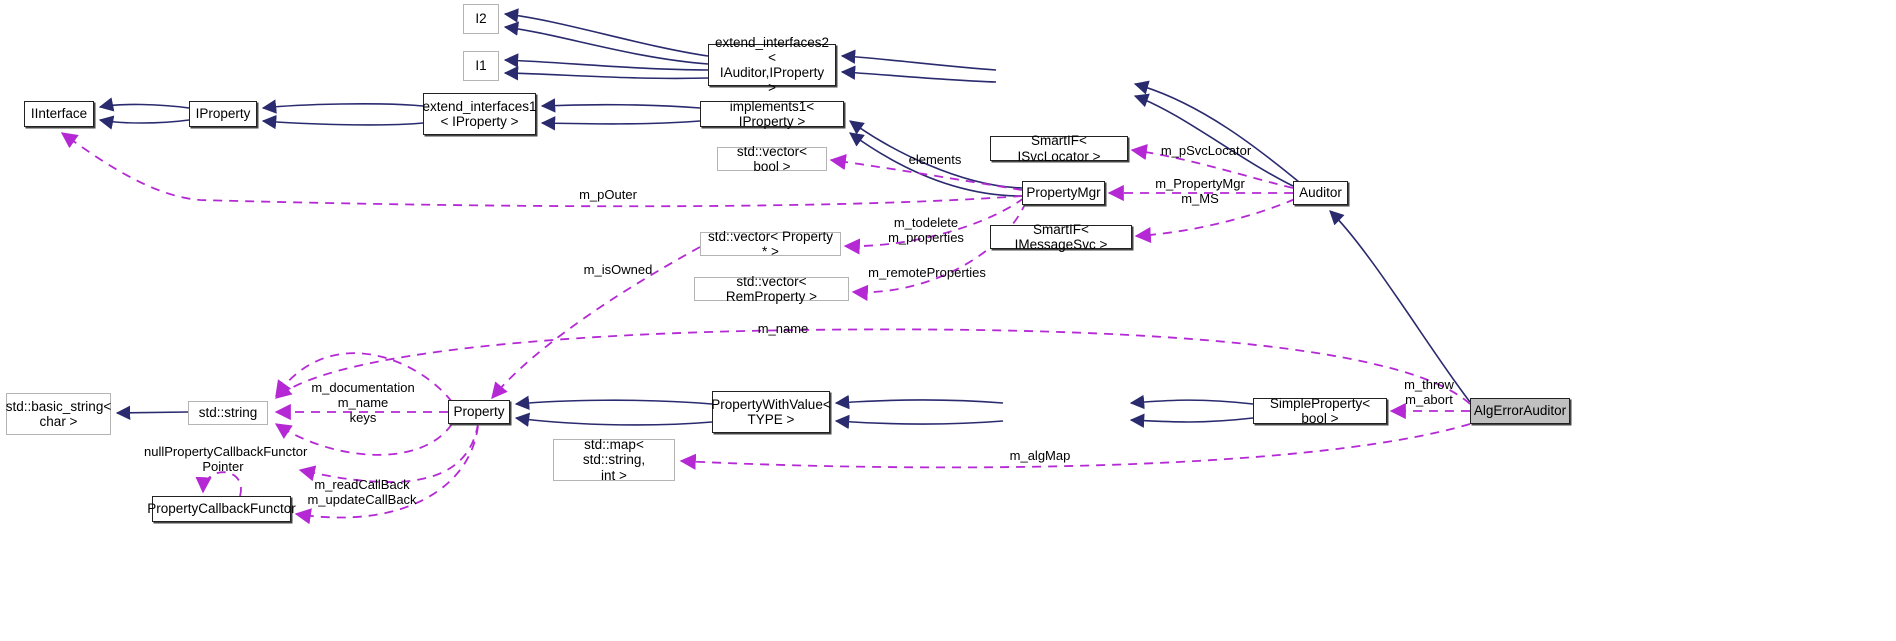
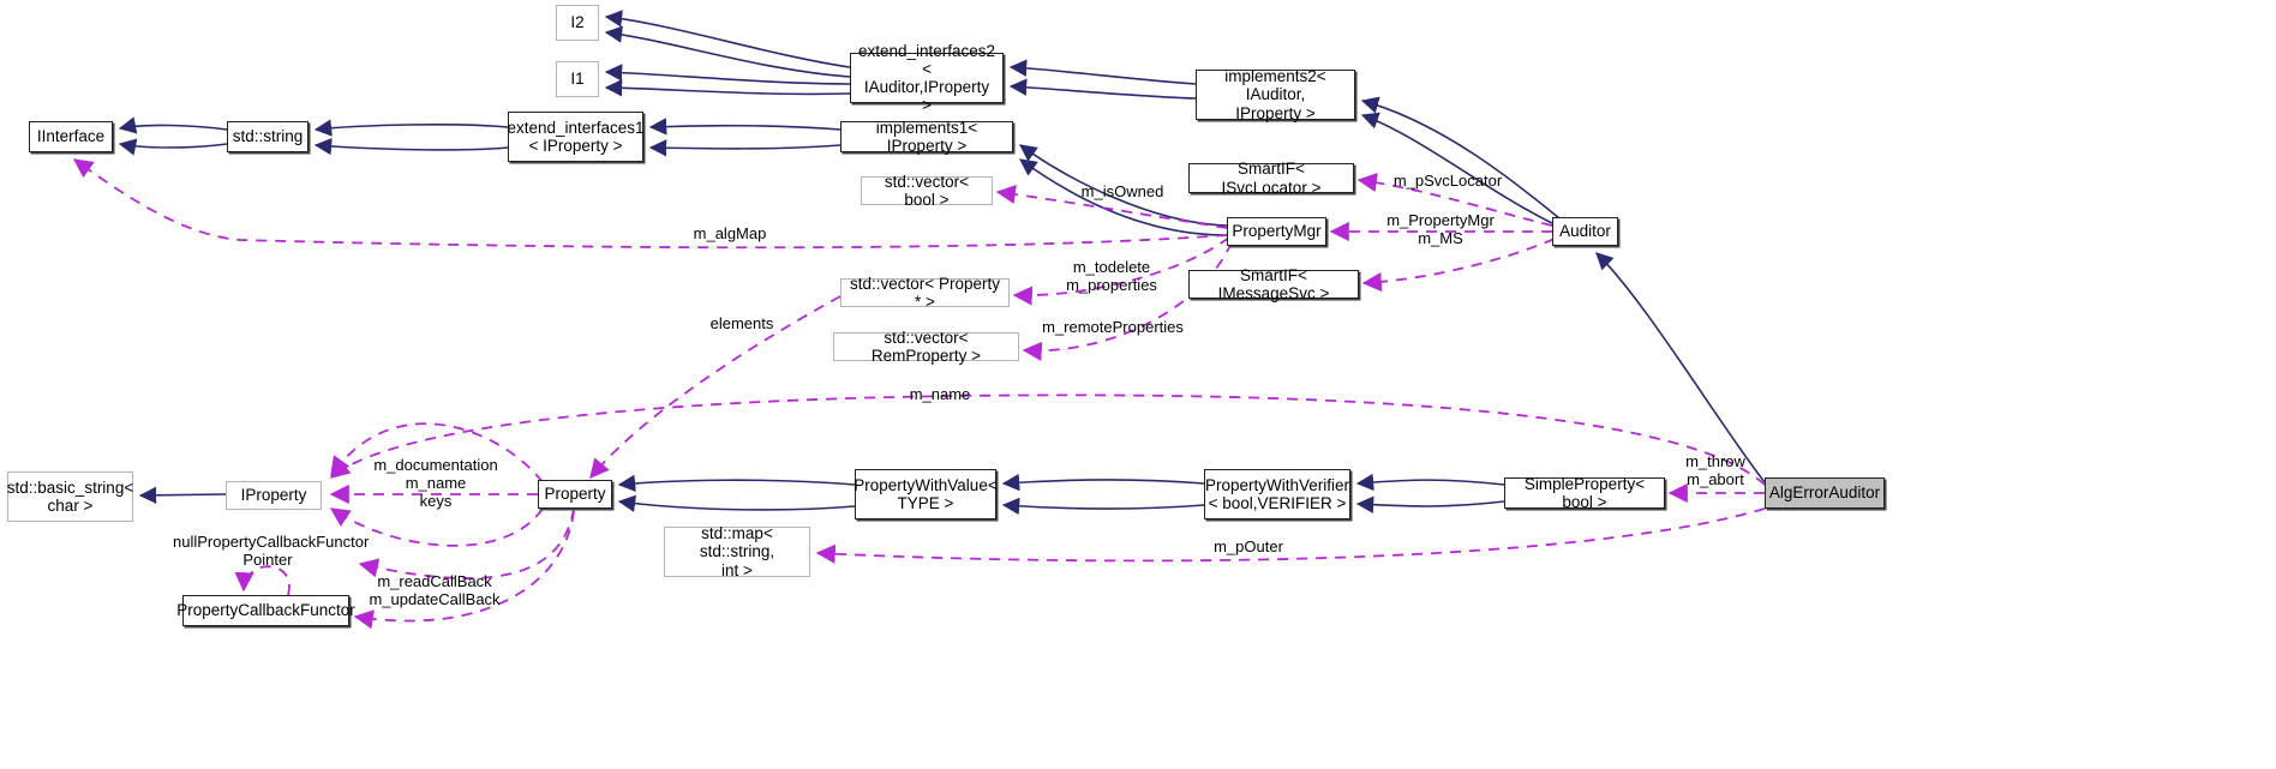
  I2
  I1
  extend_interfaces2
  < IAuditor,IProperty >
+ implements2< IAuditor,
+ IProperty >
  IInterface
- IProperty
+ std::string
  extend_interfaces1
  < IProperty >
  implements1< IProperty >
  std::vector< bool >
  SmartIF< ISvcLocator >
  PropertyMgr
  SmartIF< IMessageSvc >
  Auditor
  std::vector< Property * >
  std::vector< RemProperty >
  std::basic_string<
  char >
- std::string
+ IProperty
  Property
  PropertyWithValue<
  TYPE >
+ PropertyWithVerifier
+ < bool,VERIFIER >
  SimpleProperty< bool >
  AlgErrorAuditor
  PropertyCallbackFunctor
  std::map< std::string,
  int >
- elements
+ m_isOwned
  m_pSvcLocator
  m_PropertyMgr
  m_MS
- m_pOuter
+ m_algMap
  m_todelete
  m_properties
  m_remoteProperties
- m_isOwned
+ elements
  m_name
  m_documentation
  m_name
  keys
  nullPropertyCallbackFunctor
  Pointer
  m_readCallBack
  m_updateCallBack
- m_algMap
+ m_pOuter
  m_throw
  m_abort
